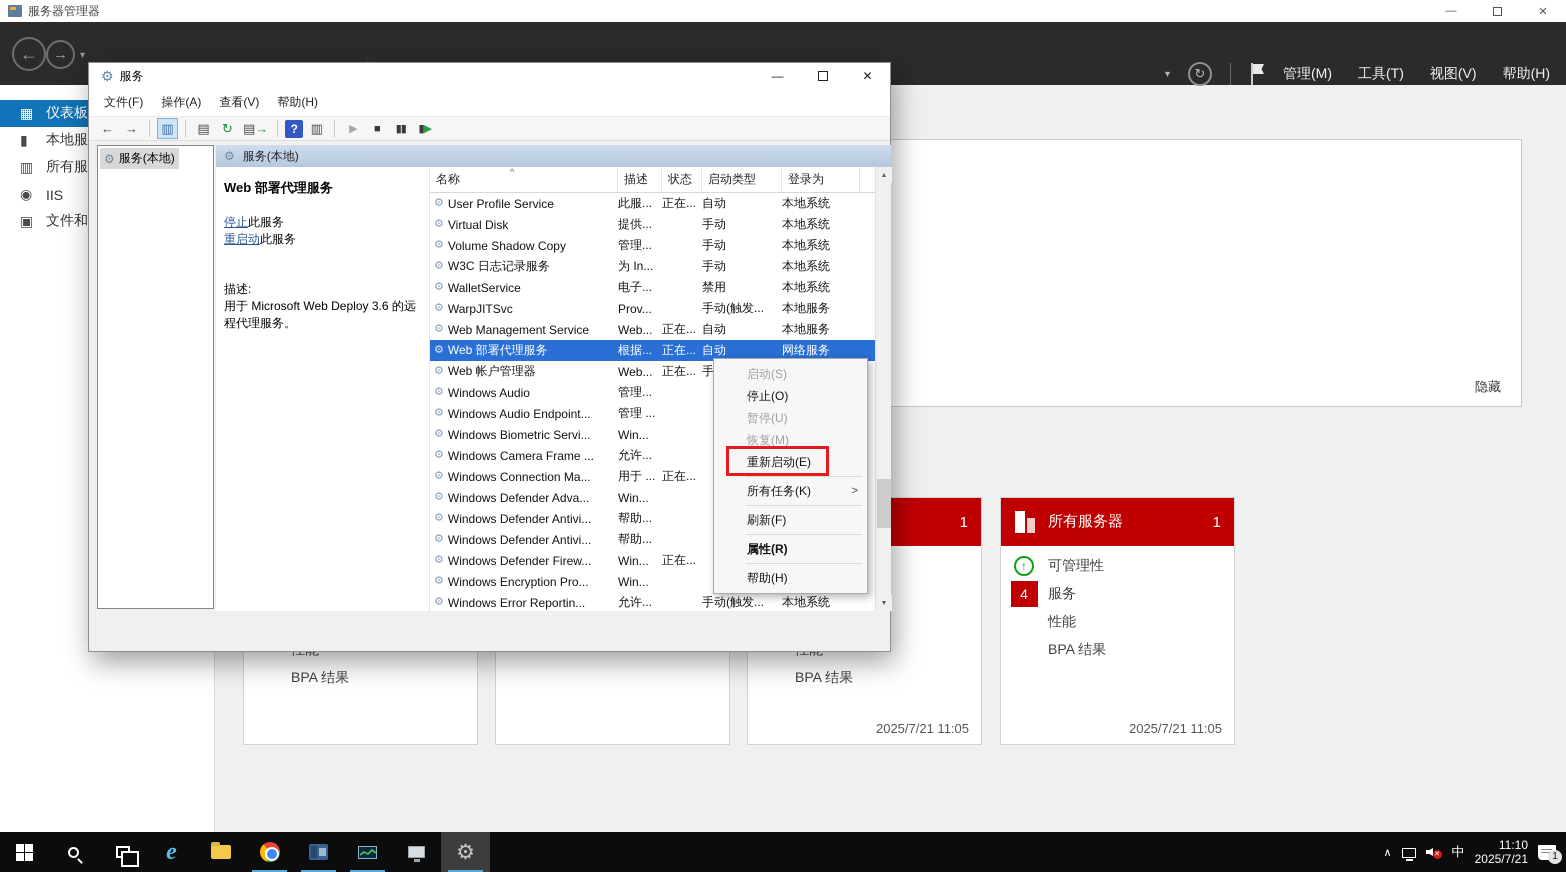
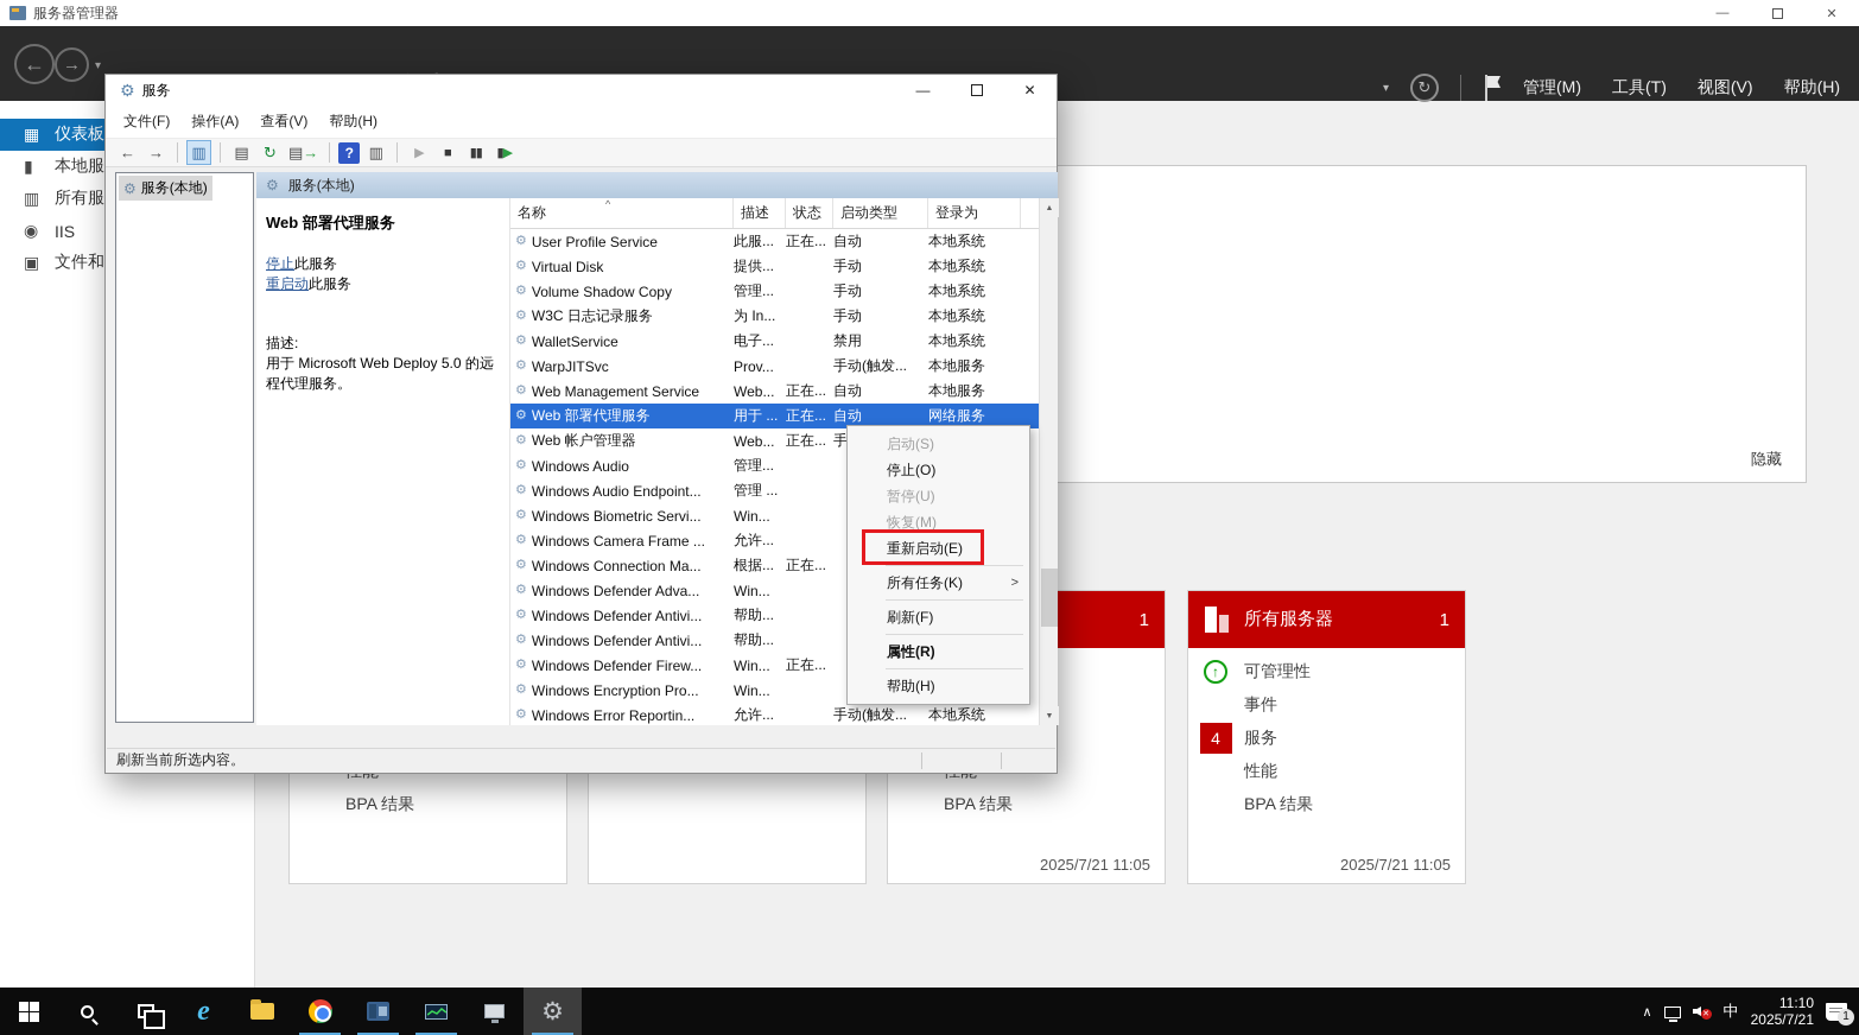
  服务器管理器
  —
  ✕
  ←
  →
  ▾
  ▾
  ↻
  管理(M)
  工具(T)
  视图(V)
  帮助(H)
  ▦
  仪表板
  ▮
  ▥
  ◉
  IIS
  ▣
  隐藏
  BPA 结果
  1
  BPA 结果
  2025/7/21 11:05
  所有服务器
  1
  ↑
  可管理性
+ 事件
  4
  服务
  性能
  BPA 结果
  2025/7/21 11:05
  ⚙
  服务
  —
  ✕
  文件(F)
  操作(A)
  查看(V)
  帮助(H)
  ←
  →
  ▥
  ▤
  ↻
  ▤
  →
  ?
  ▥
  ▶
  ■
  ▮▮
  ▮
  ▶
  ⚙
  服务(本地)
  ⚙
  服务(本地)
  Web 部署代理服务
  停止此服务
  重启动此服务
  描述:
- 用于 Microsoft Web Deploy 3.6 的远程代理服务。
+ 用于 Microsoft Web Deploy 5.0 的远程代理服务。
  ^
  名称
  描述
  状态
  启动类型
  登录为
  ⚙
  User Profile Service
  此服...
  正在...
  自动
  本地系统
  ⚙
  Virtual Disk
  提供...
  手动
  本地系统
  ⚙
  Volume Shadow Copy
  管理...
  手动
  本地系统
  ⚙
  W3C 日志记录服务
  为 In...
  手动
  本地系统
  ⚙
  WalletService
  电子...
  禁用
  本地系统
  ⚙
  WarpJITSvc
  Prov...
  手动(触发...
  本地服务
  ⚙
  Web Management Service
  Web...
  正在...
  自动
  本地服务
  ⚙
  Web 部署代理服务
- 根据...
+ 用于 ...
  正在...
  自动
  网络服务
  ⚙
  Web 帐户管理器
  Web...
  正在...
  ⚙
  Windows Audio
  管理...
  ⚙
  Windows Audio Endpoint...
  管理 ...
  ⚙
  Windows Biometric Servi...
  Win...
  ⚙
  Windows Camera Frame ...
  允许...
  ⚙
  Windows Connection Ma...
- 用于 ...
+ 根据...
  正在...
  ⚙
  Windows Defender Adva...
  Win...
  ⚙
  Windows Defender Antivi...
  帮助...
  ⚙
  Windows Defender Antivi...
  帮助...
  ⚙
  Windows Defender Firew...
  Win...
  正在...
  ⚙
  Windows Encryption Pro...
  Win...
  ⚙
  Windows Error Reportin...
  允许...
  手动(触发...
  本地系统
+ 刷新当前所选内容。
  启动(S)
  停止(O)
  暂停(U)
  恢复(M)
  重新启动(E)
  所有任务(K)
  >
  刷新(F)
  属性(R)
  帮助(H)
  e
  ⚙
  ∧
  中
  11:10
  2025/7/21
  1
